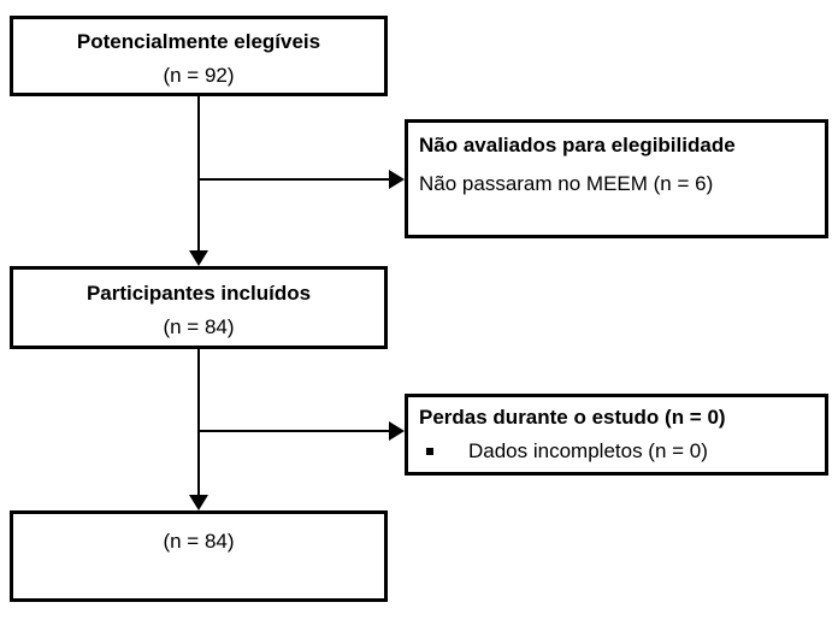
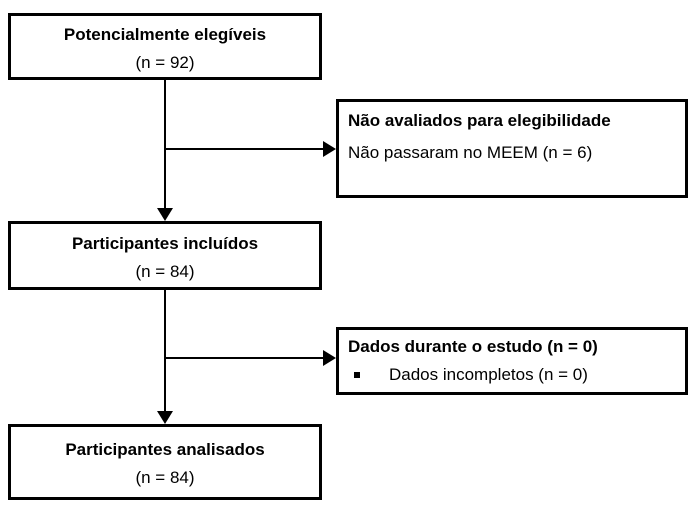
  Potencialmente elegíveis
  (n = 92)
  Participantes incluídos
  (n = 84)
+ Participantes analisados
  (n = 84)
  Não avaliados para elegibilidade
  Não passaram no MEEM (n = 6)
- Perdas durante o estudo (n = 0)
+ Dados durante o estudo (n = 0)
  Dados incompletos (n = 0)
